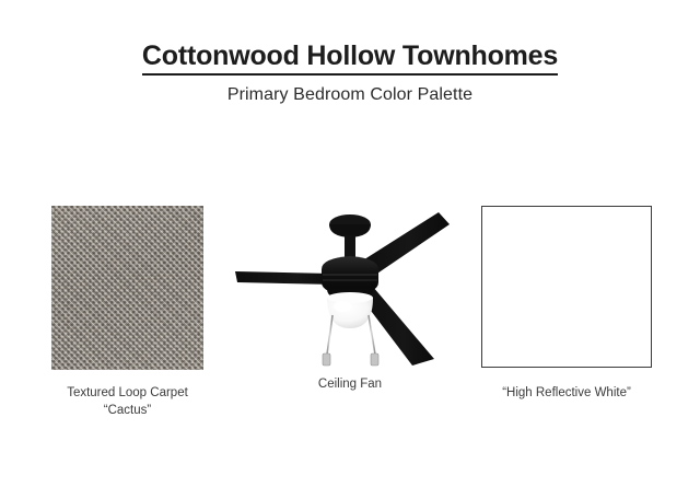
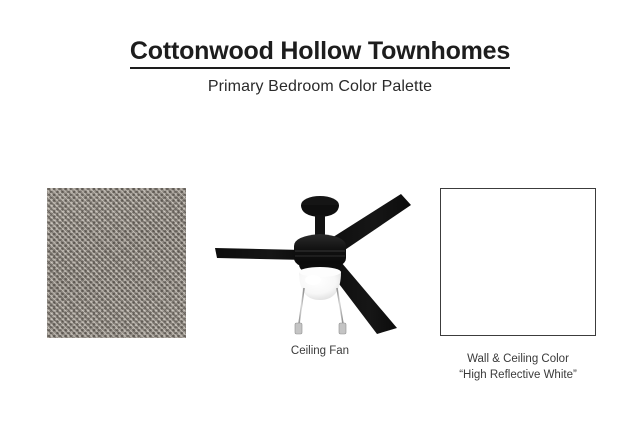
  Cottonwood Hollow Townhomes
  Primary Bedroom Color Palette
- Textured Loop Carpet
- “Cactus”
  Ceiling Fan
+ Wall & Ceiling Color
  “High Reflective White”
